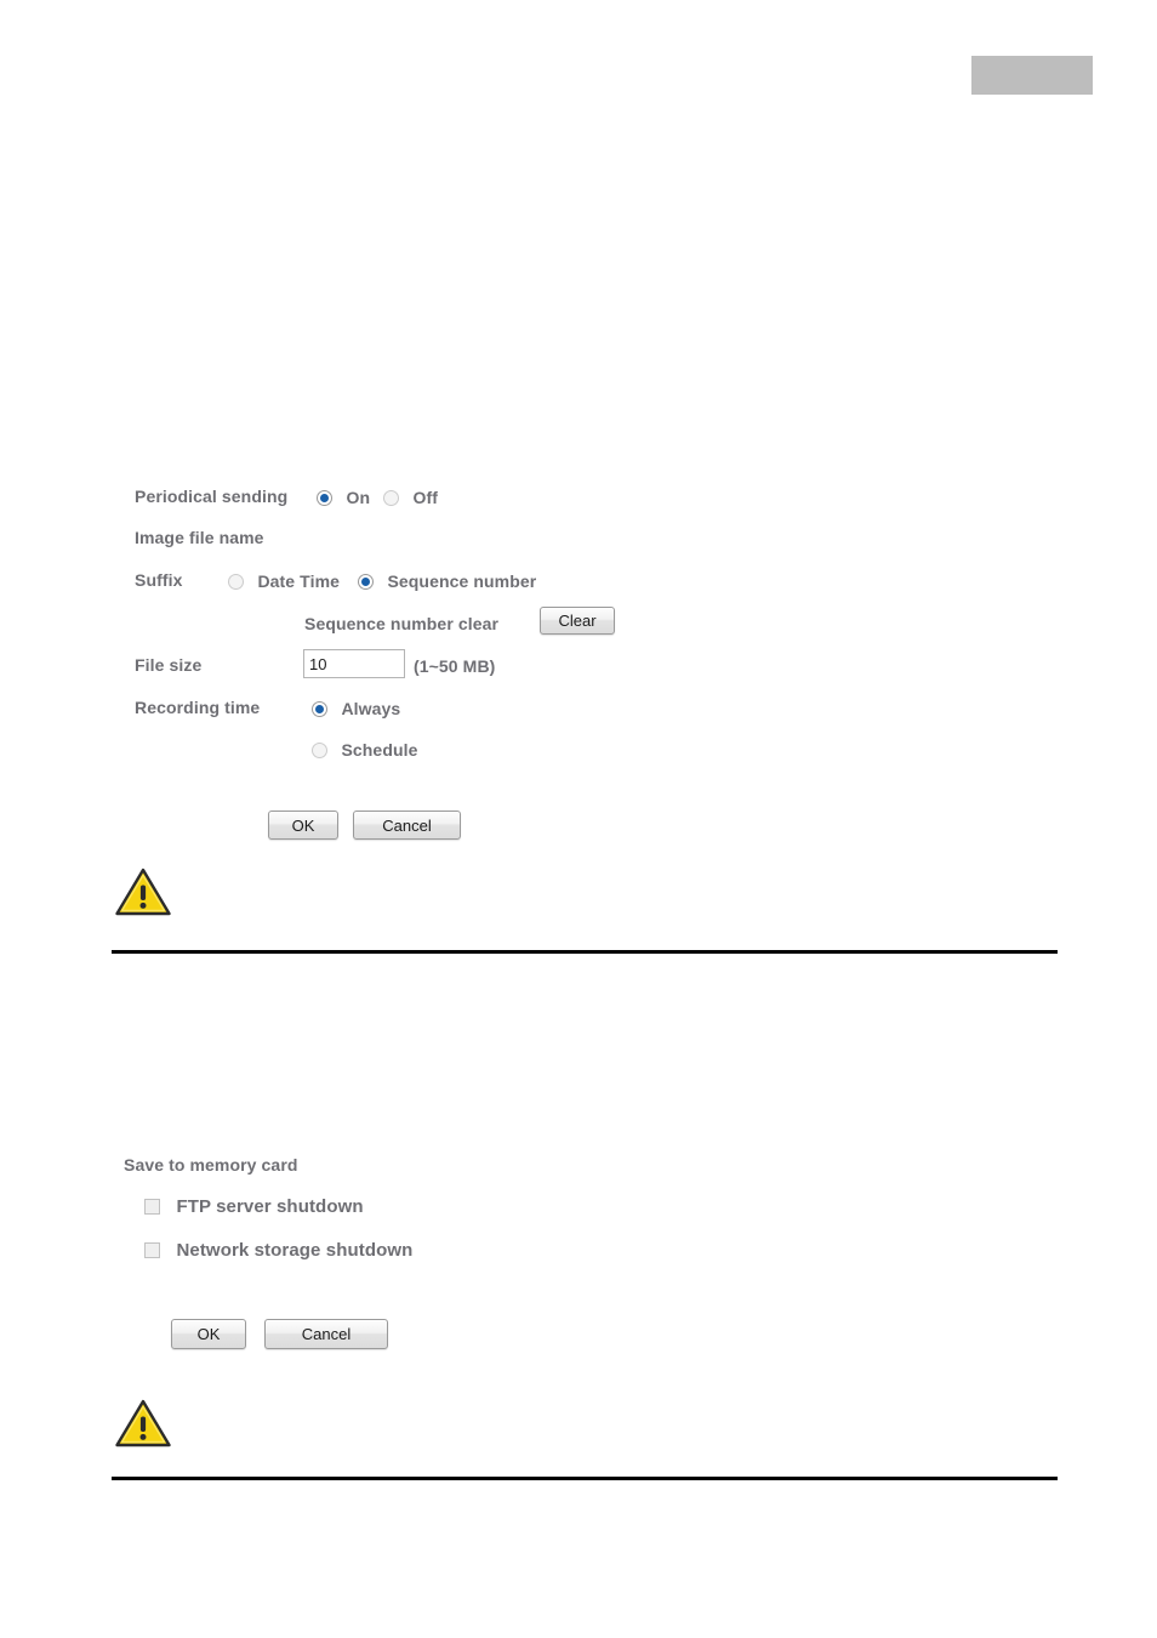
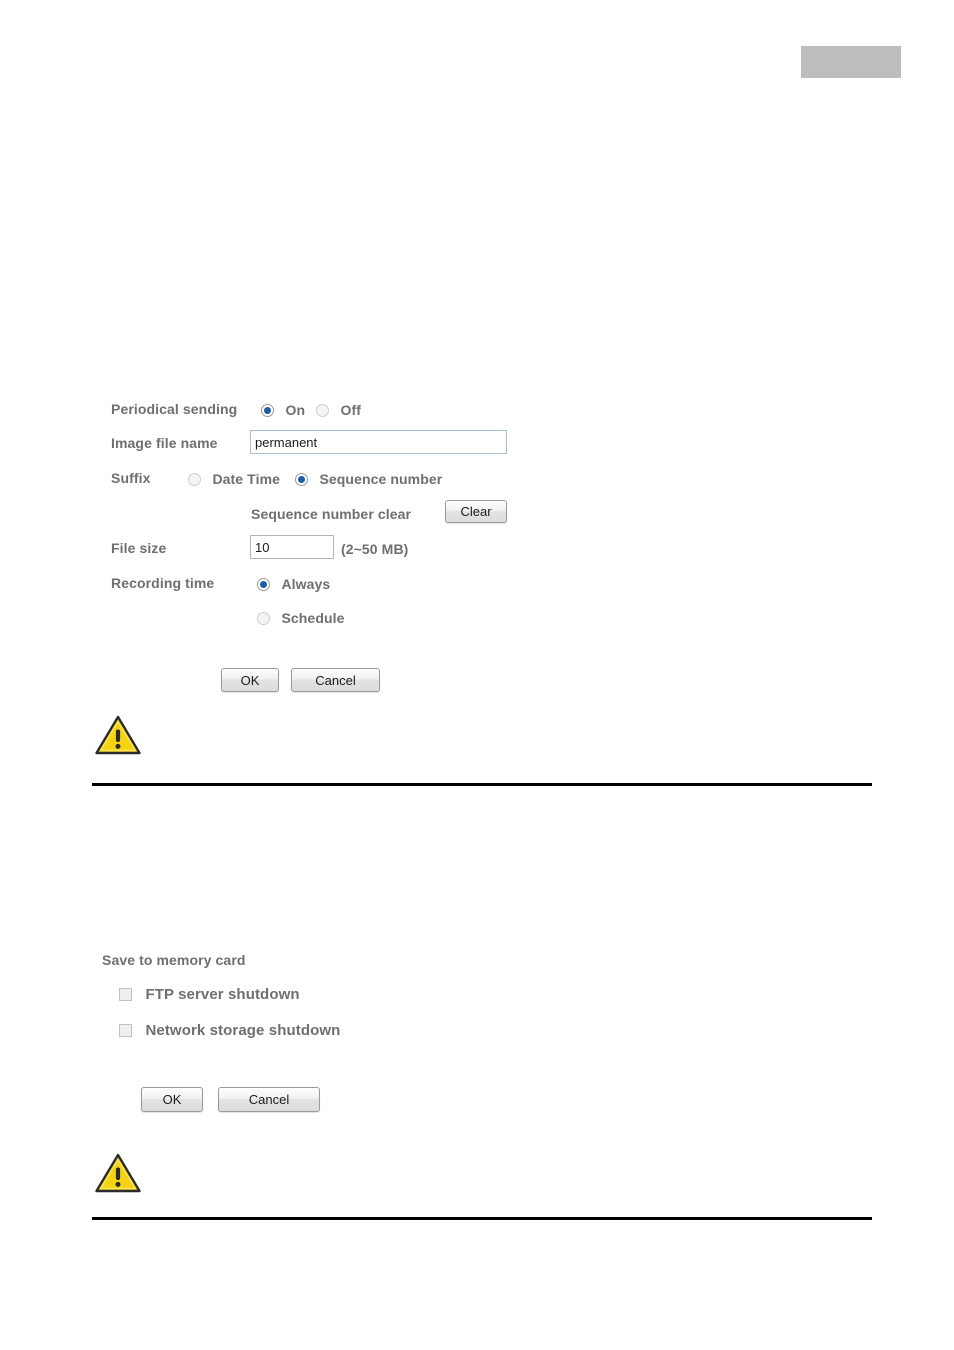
  Periodical sending
  On
  Off
  Image file name
+ permanent
  Suffix
  Date Time
  Sequence number
  Sequence number clear
  Clear
  File size
  10
- (1~50 MB)
+ (2~50 MB)
  Recording time
  Always
  Schedule
  OK
  Cancel
  Save to memory card
  FTP server shutdown
  Network storage shutdown
  OK
  Cancel
